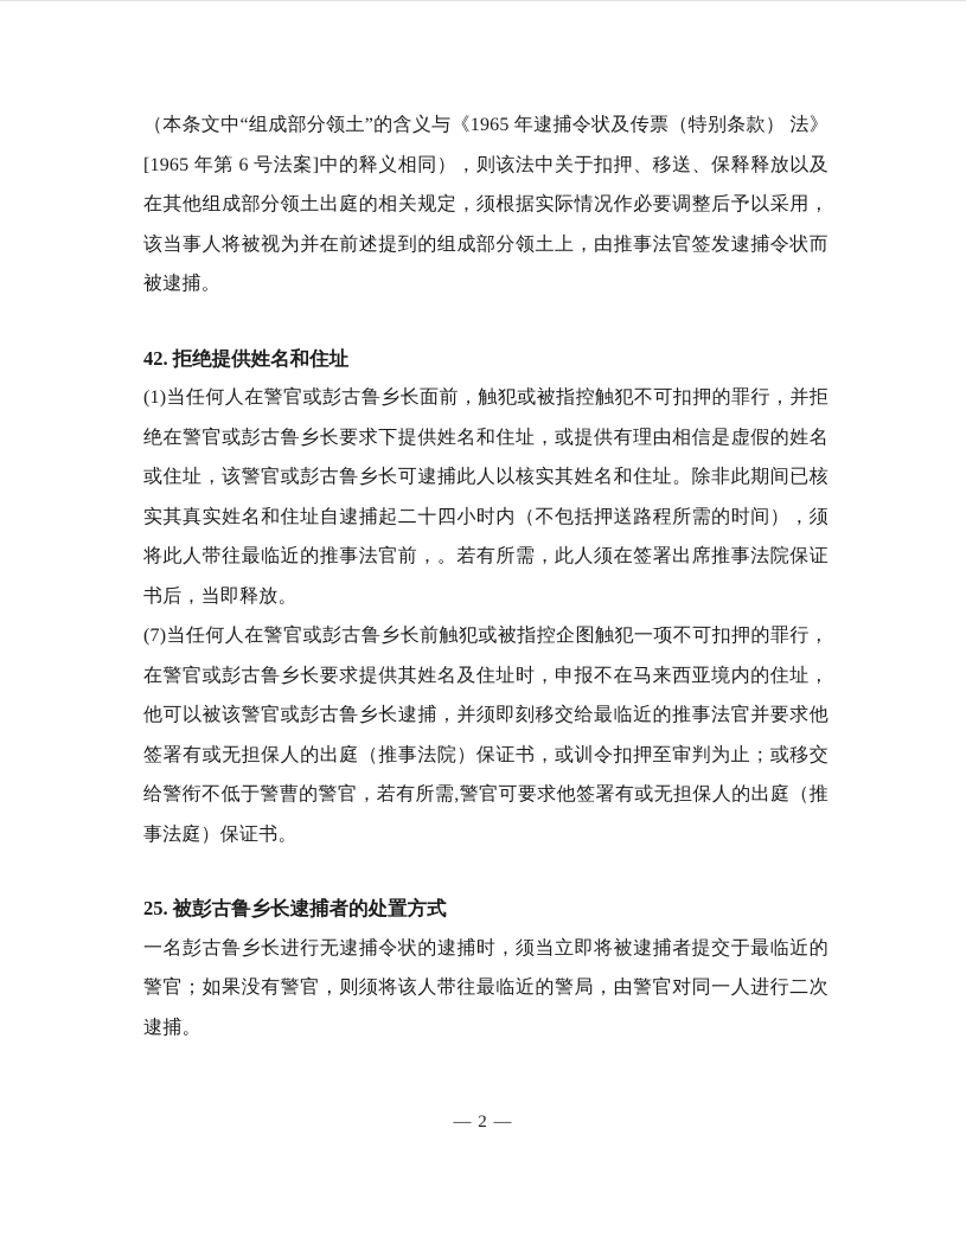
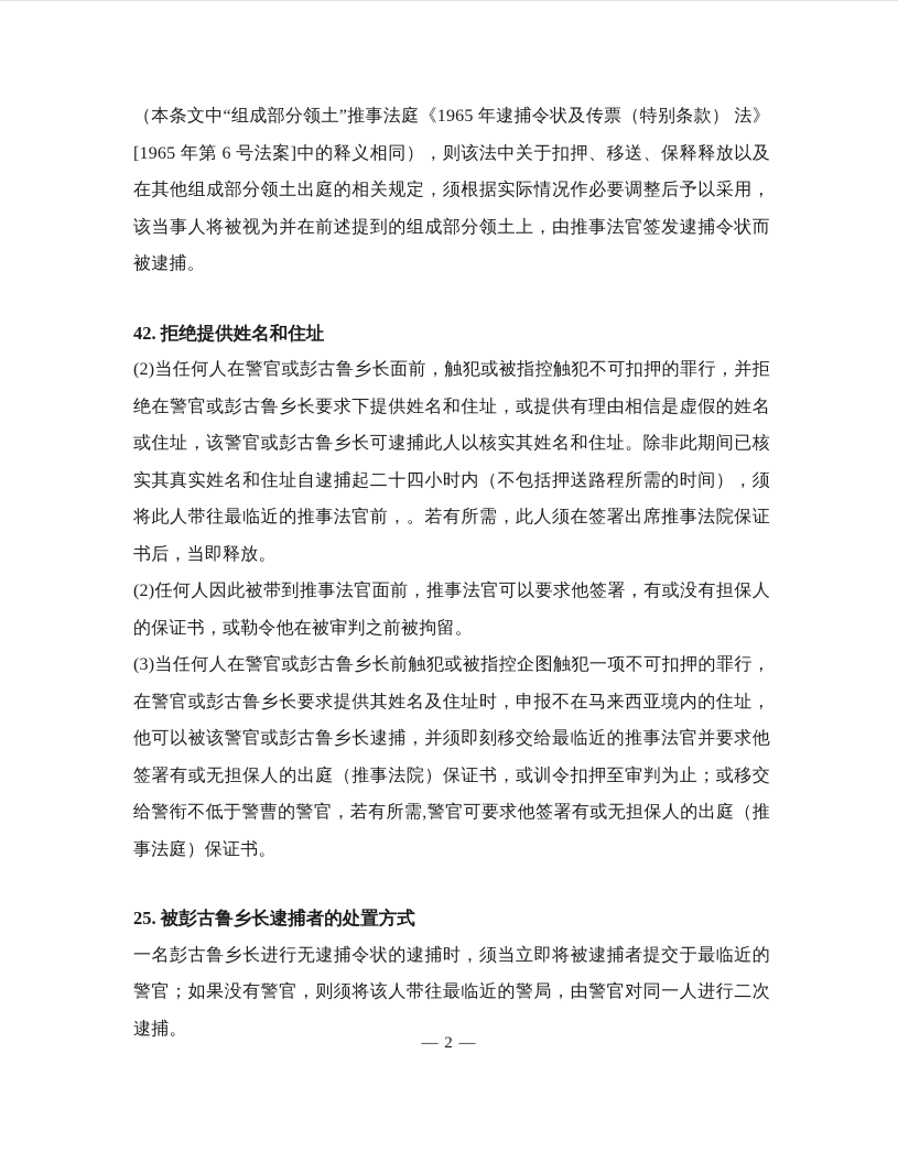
- （本条文中“组成部分领土”的含义与《1965 年逮捕令状及传票（特别条款） 法》[1965 年第 6 号法案]中的释义相同），则该法中关于扣押、移送、保释释放以及在其他组成部分领土出庭的相关规定，须根据实际情况作必要调整后予以采用，该当事人将被视为并在前述提到的组成部分领土上，由推事法官签发逮捕令状而被逮捕。
+ （本条文中“组成部分领土”推事法庭《1965 年逮捕令状及传票（特别条款） 法》[1965 年第 6 号法案]中的释义相同），则该法中关于扣押、移送、保释释放以及在其他组成部分领土出庭的相关规定，须根据实际情况作必要调整后予以采用，该当事人将被视为并在前述提到的组成部分领土上，由推事法官签发逮捕令状而被逮捕。
  42. 拒绝提供姓名和住址
- (1)当任何人在警官或彭古鲁乡长面前，触犯或被指控触犯不可扣押的罪行，并拒绝在警官或彭古鲁乡长要求下提供姓名和住址，或提供有理由相信是虚假的姓名或住址，该警官或彭古鲁乡长可逮捕此人以核实其姓名和住址。除非此期间已核实其真实姓名和住址自逮捕起二十四小时内（不包括押送路程所需的时间），须将此人带往最临近的推事法官前，。若有所需，此人须在签署出席推事法院保证书后，当即释放。
+ (2)当任何人在警官或彭古鲁乡长面前，触犯或被指控触犯不可扣押的罪行，并拒绝在警官或彭古鲁乡长要求下提供姓名和住址，或提供有理由相信是虚假的姓名或住址，该警官或彭古鲁乡长可逮捕此人以核实其姓名和住址。除非此期间已核实其真实姓名和住址自逮捕起二十四小时内（不包括押送路程所需的时间），须将此人带往最临近的推事法官前，。若有所需，此人须在签署出席推事法院保证书后，当即释放。
+ (2)任何人因此被带到推事法官面前，推事法官可以要求他签署，有或没有担保人的保证书，或勒令他在被审判之前被拘留。
- (7)当任何人在警官或彭古鲁乡长前触犯或被指控企图触犯一项不可扣押的罪行，在警官或彭古鲁乡长要求提供其姓名及住址时，申报不在马来西亚境内的住址，他可以被该警官或彭古鲁乡长逮捕，并须即刻移交给最临近的推事法官并要求他签署有或无担保人的出庭（推事法院）保证书，或训令扣押至审判为止；或移交给警衔不低于警曹的警官，若有所需,警官可要求他签署有或无担保人的出庭（推事法庭）保证书。
+ (3)当任何人在警官或彭古鲁乡长前触犯或被指控企图触犯一项不可扣押的罪行，在警官或彭古鲁乡长要求提供其姓名及住址时，申报不在马来西亚境内的住址，他可以被该警官或彭古鲁乡长逮捕，并须即刻移交给最临近的推事法官并要求他签署有或无担保人的出庭（推事法院）保证书，或训令扣押至审判为止；或移交给警衔不低于警曹的警官，若有所需,警官可要求他签署有或无担保人的出庭（推事法庭）保证书。
  25. 被彭古鲁乡长逮捕者的处置方式
  一名彭古鲁乡长进行无逮捕令状的逮捕时，须当立即将被逮捕者提交于最临近的警官；如果没有警官，则须将该人带往最临近的警局，由警官对同一人进行二次逮捕。
  — 2 —
